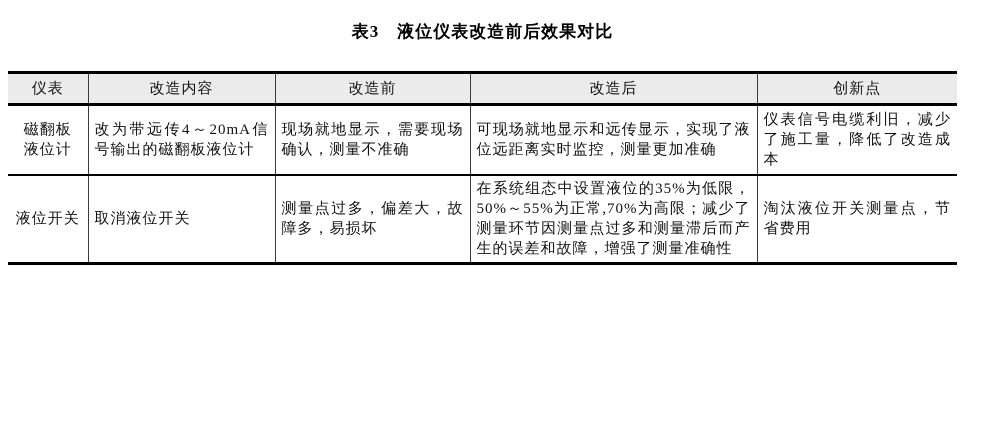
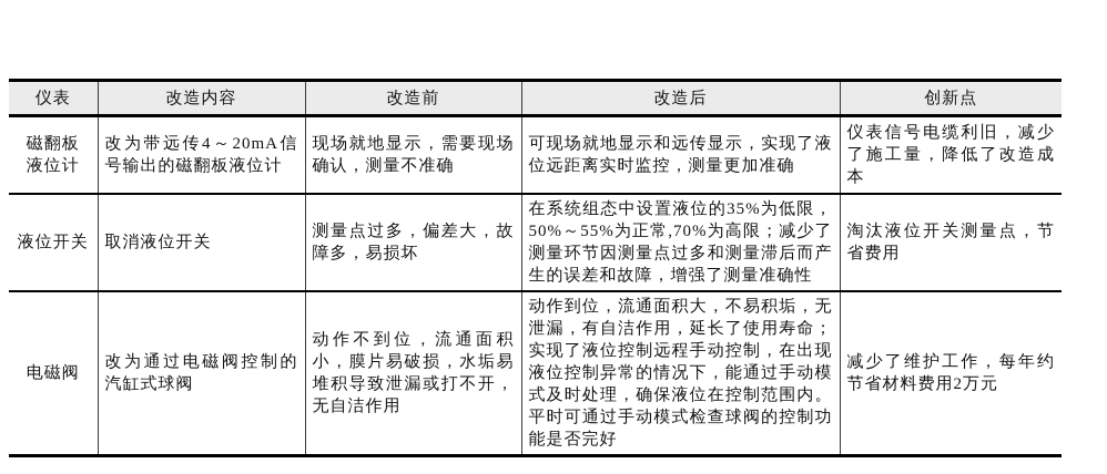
- 表3 液位仪表改造前后效果对比
  仪表	改造内容	改造前	改造后	创新点
  磁翻板 液位计	改为带远传4～20mA信号输出的磁翻板液位计	现场就地显示，需要现场确认，测量不准确	可现场就地显示和远传显示，实现了液位远距离实时监控，测量更加准确	仪表信号电缆利旧，减少了施工量，降低了改造成本
  液位开关	取消液位开关	测量点过多，偏差大，故障多，易损坏	在系统组态中设置液位的35%为低限，50%～55%为正常,70%为高限；减少了测量环节因测量点过多和测量滞后而产生的误差和故障，增强了测量准确性	淘汰液位开关测量点，节省费用
+ 电磁阀	改为通过电磁阀控制的汽缸式球阀	动作不到位，流通面积小，膜片易破损，水垢易堆积导致泄漏或打不开，无自洁作用	动作到位，流通面积大，不易积垢，无泄漏，有自洁作用，延长了使用寿命；实现了液位控制远程手动控制，在出现液位控制异常的情况下，能通过手动模式及时处理，确保液位在控制范围内。平时可通过手动模式检查球阀的控制功能是否完好	减少了维护工作，每年约节省材料费用2万元
